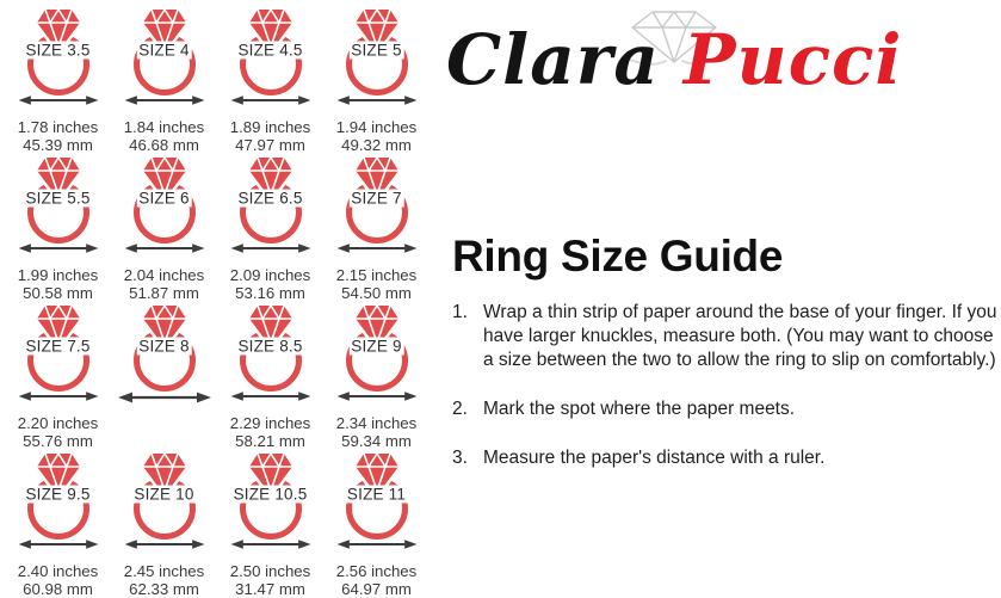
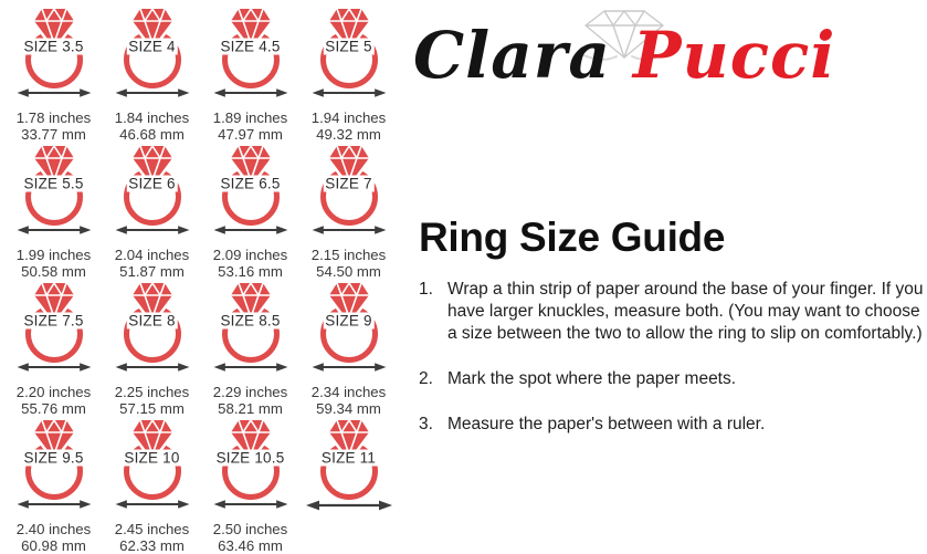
  SIZE 3.5
  1.78 inches
- 45.39 mm
+ 33.77 mm
  SIZE 4
  1.84 inches
  46.68 mm
  SIZE 4.5
  1.89 inches
  47.97 mm
  SIZE 5
  1.94 inches
  49.32 mm
  SIZE 5.5
  1.99 inches
  50.58 mm
  SIZE 6
  2.04 inches
  51.87 mm
  SIZE 6.5
  2.09 inches
  53.16 mm
  SIZE 7
  2.15 inches
  54.50 mm
  SIZE 7.5
  2.20 inches
  55.76 mm
  SIZE 8
+ 2.25 inches
+ 57.15 mm
  SIZE 8.5
  2.29 inches
  58.21 mm
  SIZE 9
  2.34 inches
  59.34 mm
  SIZE 9.5
  2.40 inches
  60.98 mm
  SIZE 10
  2.45 inches
  62.33 mm
  SIZE 10.5
  2.50 inches
- 31.47 mm
+ 63.46 mm
  SIZE 11
- 2.56 inches
- 64.97 mm
  Clara
  Pucci
  Ring Size Guide
  1.
  Wrap a thin strip of paper around the base of your finger. If you have larger knuckles, measure both. (You may want to choose a size between the two to allow the ring to slip on comfortably.)
  2.
  Mark the spot where the paper meets.
  3.
- Measure the paper's distance with a ruler.
+ Measure the paper's between with a ruler.
